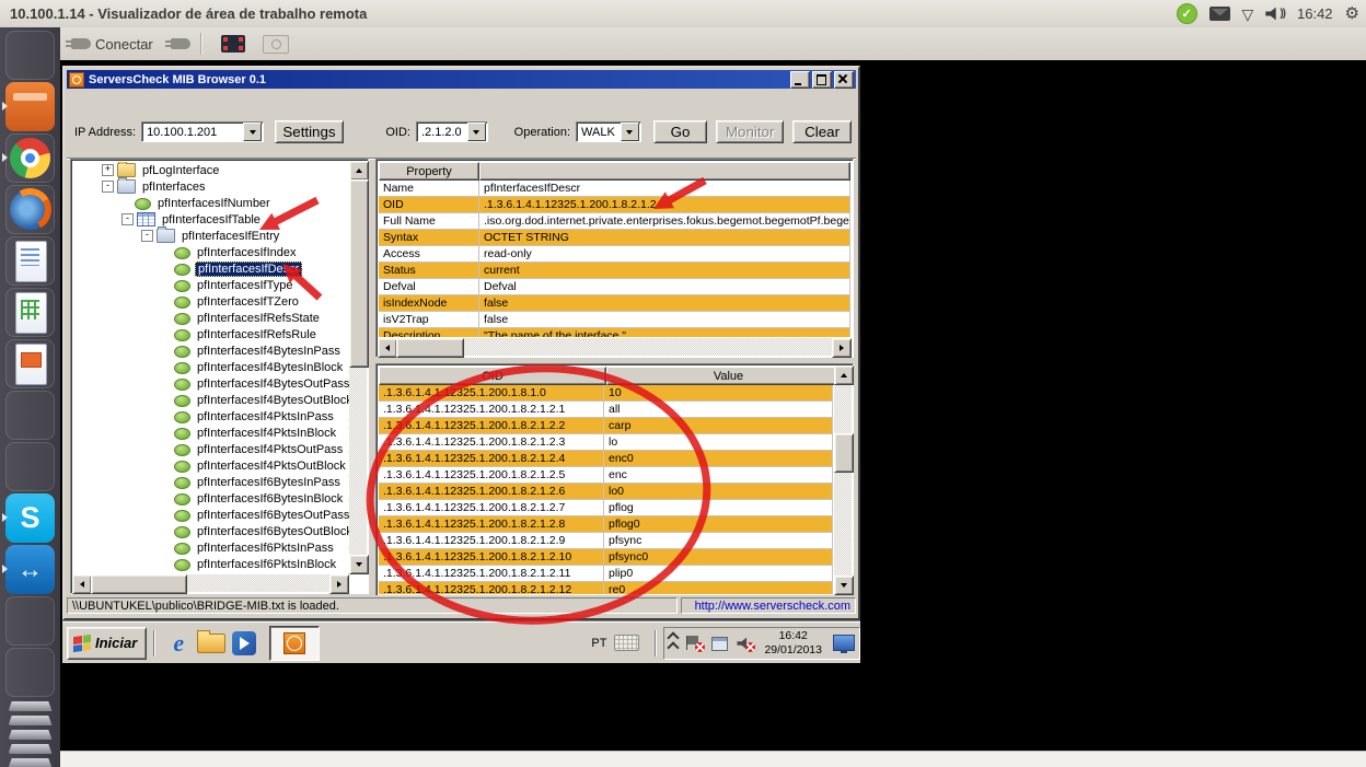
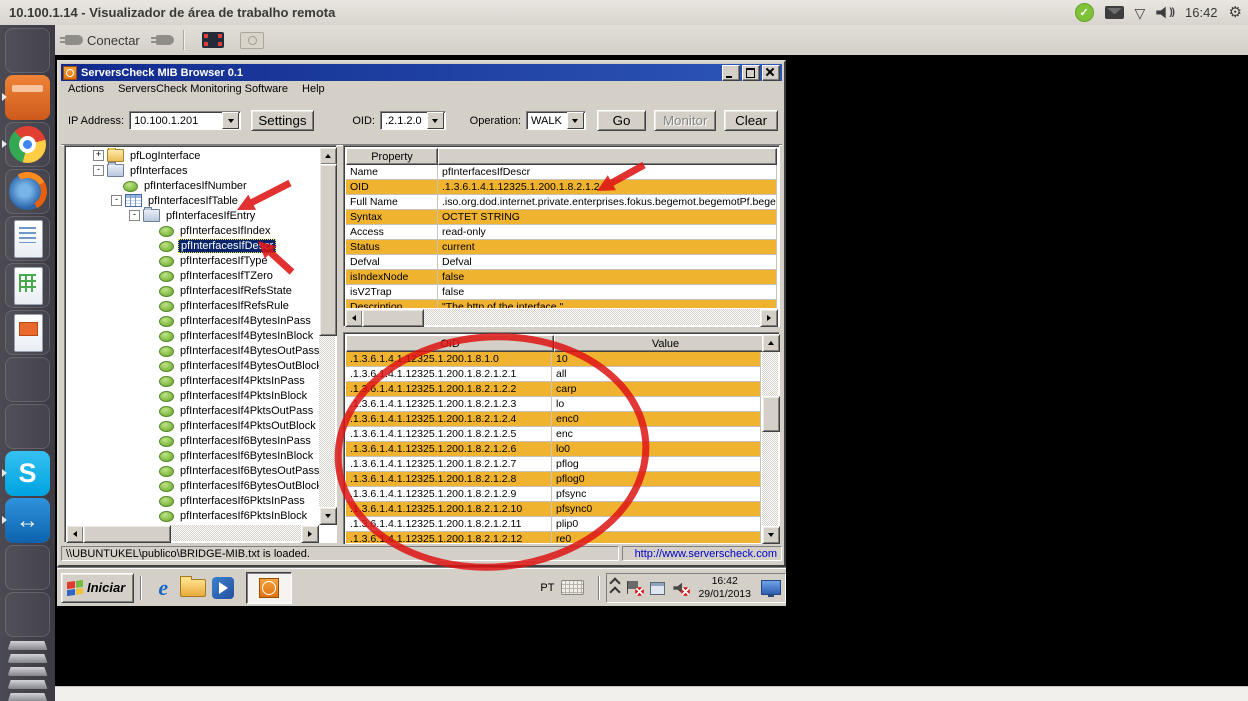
  10.100.1.14 - Visualizador de área de trabalho remota
  ✓
  ▽
  ))
  16:42
  ⚙
  S
  ↔
  Conectar
  ServersCheck MIB Browser 0.1
+ Actions
+ ServersCheck Monitoring Software
+ Help
  IP Address:
  10.100.1.201
  Settings
  OID:
  .2.1.2.0
  Operation:
  WALK
  Go
  Monitor
  Clear
  +
  pfLogInterface
  -
  pfInterfaces
  pfInterfacesIfNumber
  -
  pfInterfacesIfTable
  -
  pfInterfacesIfEntry
  pfInterfacesIfIndex
  pfInterfacesIfDescr
  pfInterfacesIfType
  pfInterfacesIfTZero
  pfInterfacesIfRefsState
  pfInterfacesIfRefsRule
  pfInterfacesIf4BytesInPass
  pfInterfacesIf4BytesInBlock
  pfInterfacesIf4BytesOutPass
  pfInterfacesIf4BytesOutBloc
  pfInterfacesIf4PktsInPass
  pfInterfacesIf4PktsInBlock
  pfInterfacesIf4PktsOutPass
  pfInterfacesIf4PktsOutBlock
  pfInterfacesIf6BytesInPass
  pfInterfacesIf6BytesInBlock
  pfInterfacesIf6BytesOutPass
  pfInterfacesIf6BytesOutBloc
  pfInterfacesIf6PktsInPass
  pfInterfacesIf6PktsInBlock
  Property
  Name
  pfInterfacesIfDescr
  OID
  .1.3.6.1.4.1.12325.1.200.1.8.2.1.2
  Full Name
  .iso.org.dod.internet.private.enterprises.fokus.begemot.begemotPf.bege
  Syntax
  OCTET STRING
  Access
  read-only
  Status
  current
  Defval
  Defval
  isIndexNode
  false
  isV2Trap
  false
  Description
- "The name of the interface."
+ "The http of the interface."
  OID
  Value
  .1.3.6.1.4.1.12325.1.200.1.8.1.0
  10
  .1.3.6.1.4.1.12325.1.200.1.8.2.1.2.1
  all
  .1.3.6.1.4.1.12325.1.200.1.8.2.1.2.2
  carp
  .1.3.6.1.4.1.12325.1.200.1.8.2.1.2.3
  lo
  .1.3.6.1.4.1.12325.1.200.1.8.2.1.2.4
  enc0
  .1.3.6.1.4.1.12325.1.200.1.8.2.1.2.5
  enc
  .1.3.6.1.4.1.12325.1.200.1.8.2.1.2.6
  lo0
  .1.3.6.1.4.1.12325.1.200.1.8.2.1.2.7
  pflog
  .1.3.6.1.4.1.12325.1.200.1.8.2.1.2.8
  pflog0
  .1.3.6.1.4.1.12325.1.200.1.8.2.1.2.9
  pfsync
  .1.3.6.1.4.1.12325.1.200.1.8.2.1.2.10
  pfsync0
  .1.3.6.1.4.1.12325.1.200.1.8.2.1.2.11
  plip0
  .1.3.6.1.4.1.12325.1.200.1.8.2.1.2.12
  re0
  \\UBUNTUKEL\publico\BRIDGE-MIB.txt is loaded.
  http://www.serverscheck.com
  Iniciar
  e
  PT
  16:42
  29/01/2013
